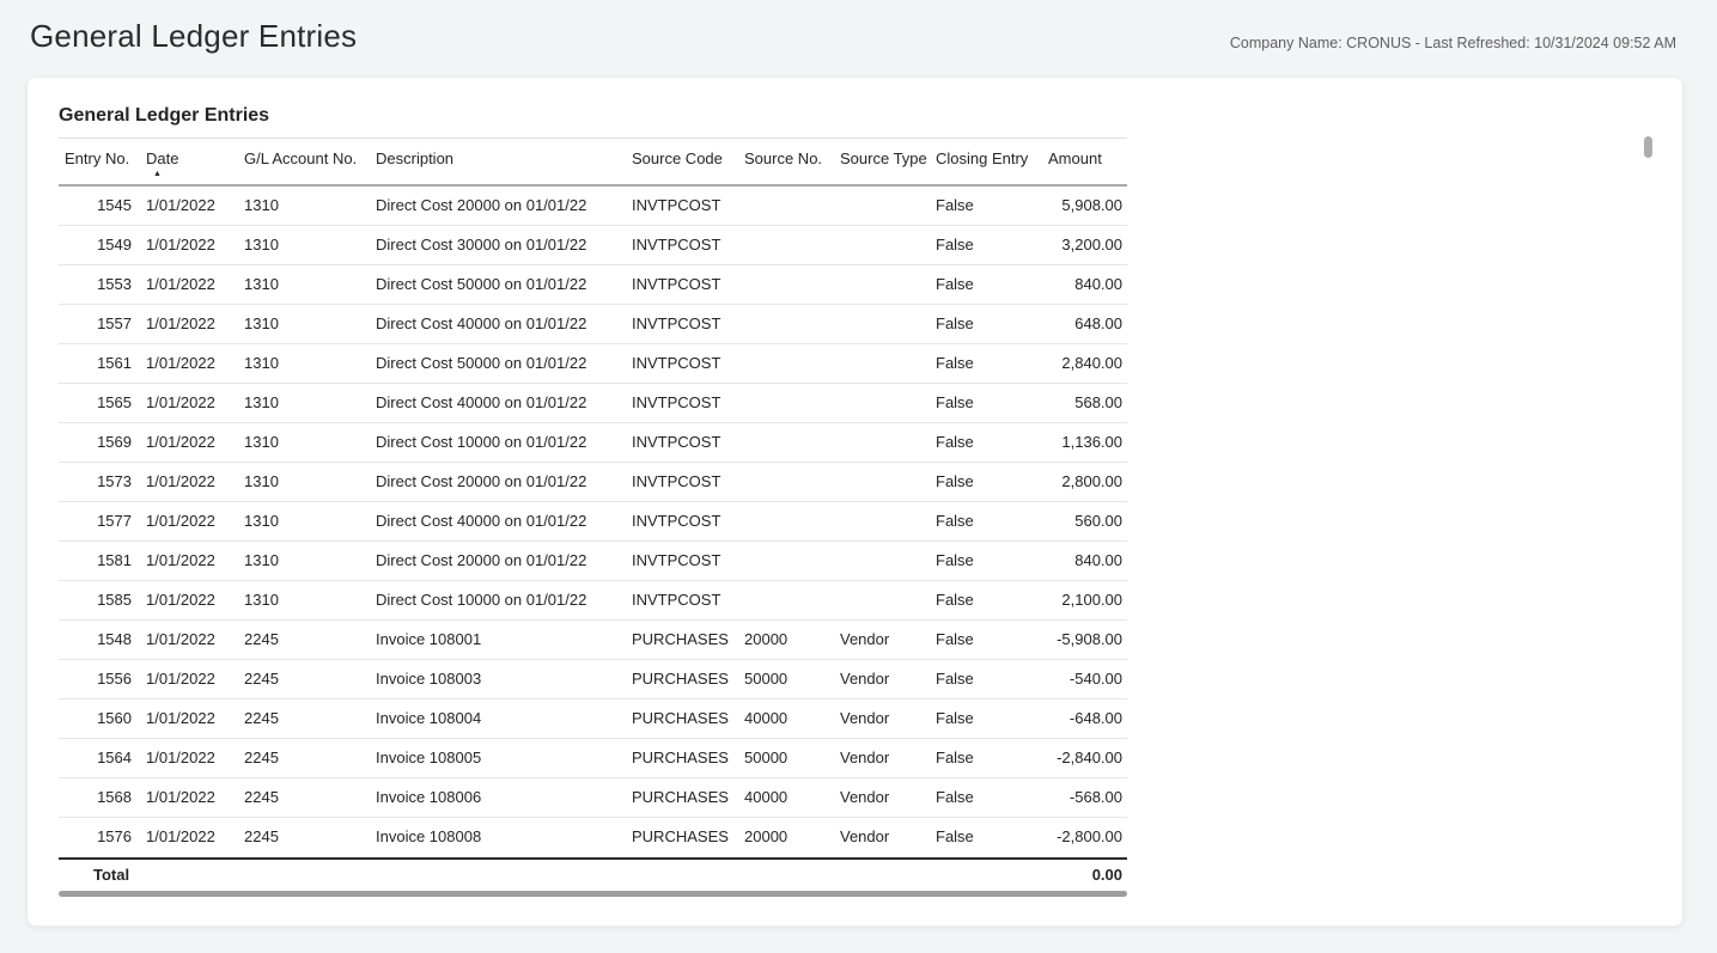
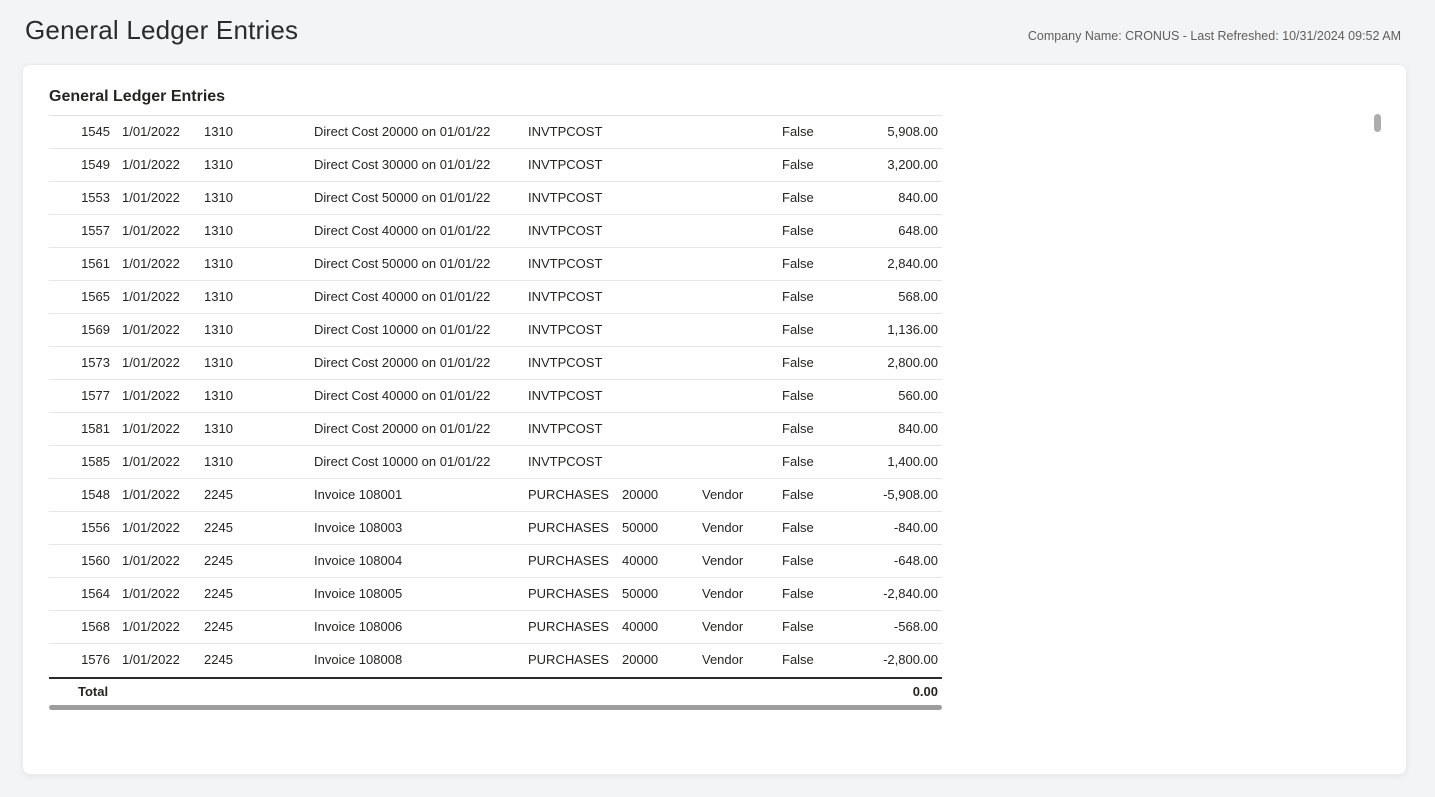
  General Ledger Entries
  Company Name: CRONUS - Last Refreshed: 10/31/2024 09:52 AM
  General Ledger Entries
- Entry No.
- Date
- G/L Account No.
- Description
- Source Code
- Source No.
- Source Type
- Closing Entry
- Amount
  1545
  1/01/2022
  1310
  Direct Cost 20000 on 01/01/22
  INVTPCOST
  False
  5,908.00
  1549
  1/01/2022
  1310
  Direct Cost 30000 on 01/01/22
  INVTPCOST
  False
  3,200.00
  1553
  1/01/2022
  1310
  Direct Cost 50000 on 01/01/22
  INVTPCOST
  False
  840.00
  1557
  1/01/2022
  1310
  Direct Cost 40000 on 01/01/22
  INVTPCOST
  False
  648.00
  1561
  1/01/2022
  1310
  Direct Cost 50000 on 01/01/22
  INVTPCOST
  False
  2,840.00
  1565
  1/01/2022
  1310
  Direct Cost 40000 on 01/01/22
  INVTPCOST
  False
  568.00
  1569
  1/01/2022
  1310
  Direct Cost 10000 on 01/01/22
  INVTPCOST
  False
  1,136.00
  1573
  1/01/2022
  1310
  Direct Cost 20000 on 01/01/22
  INVTPCOST
  False
  2,800.00
  1577
  1/01/2022
  1310
  Direct Cost 40000 on 01/01/22
  INVTPCOST
  False
  560.00
  1581
  1/01/2022
  1310
  Direct Cost 20000 on 01/01/22
  INVTPCOST
  False
  840.00
  1585
  1/01/2022
  1310
  Direct Cost 10000 on 01/01/22
  INVTPCOST
  False
- 2,100.00
+ 1,400.00
  1548
  1/01/2022
  2245
  Invoice 108001
  PURCHASES
  20000
  Vendor
  False
  -5,908.00
  1556
  1/01/2022
  2245
  Invoice 108003
  PURCHASES
  50000
  Vendor
  False
- -540.00
+ -840.00
  1560
  1/01/2022
  2245
  Invoice 108004
  PURCHASES
  40000
  Vendor
  False
  -648.00
  1564
  1/01/2022
  2245
  Invoice 108005
  PURCHASES
  50000
  Vendor
  False
  -2,840.00
  1568
  1/01/2022
  2245
  Invoice 108006
  PURCHASES
  40000
  Vendor
  False
  -568.00
  1576
  1/01/2022
  2245
  Invoice 108008
  PURCHASES
  20000
  Vendor
  False
  -2,800.00
  Total
  0.00
